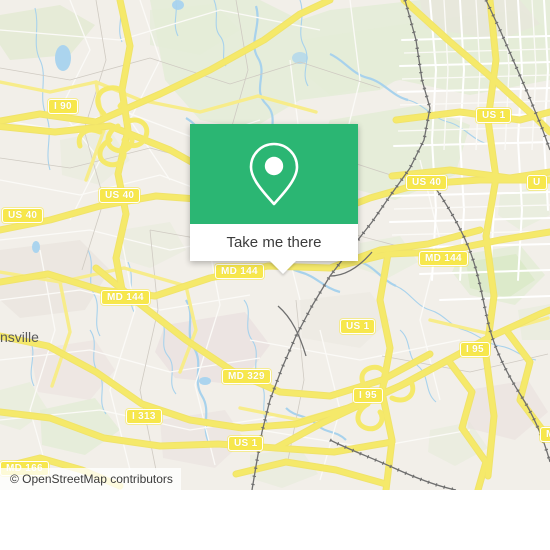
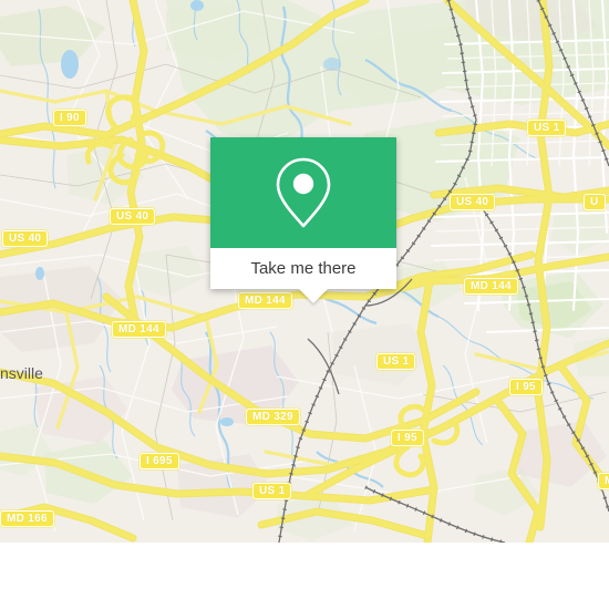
  I 90
  US 1
  US 40
  US 40
  U
  US 40
  MD 144
  MD 144
  MD 144
  US 1
  I 95
  MD 329
  I 95
- I 313
+ I 695
  US 1
  MD 166
  nsville
- © OpenStreetMap contributors
  Take me there
